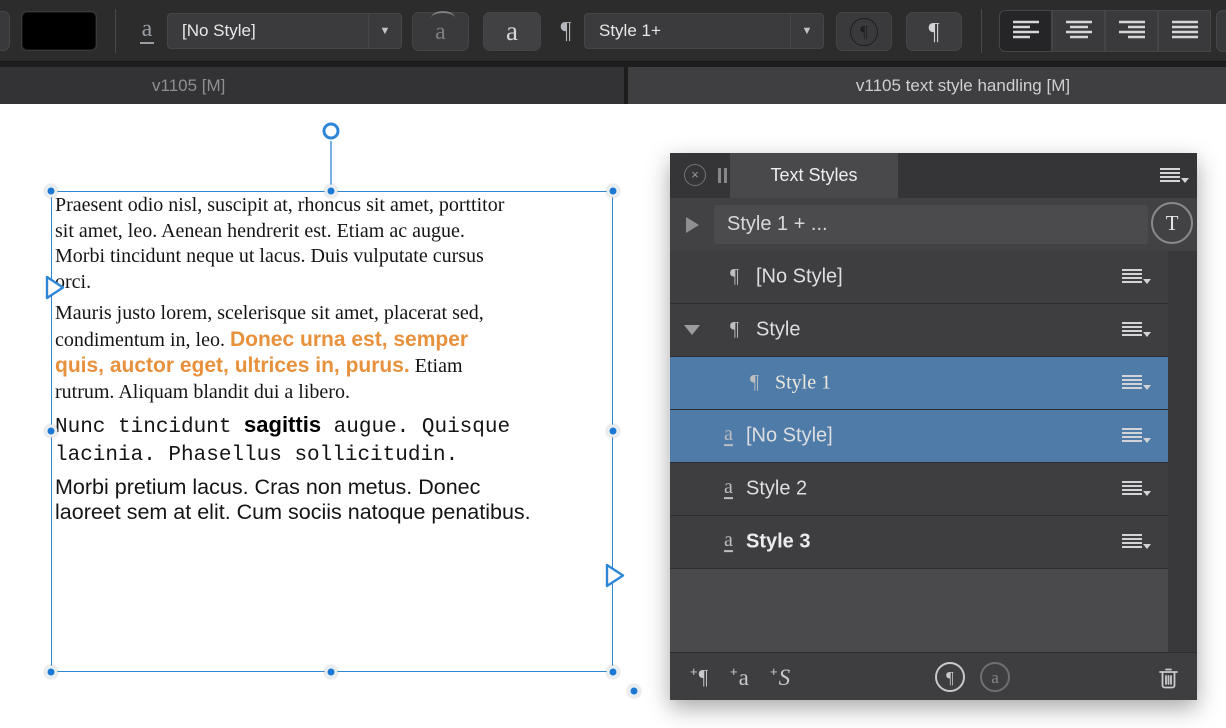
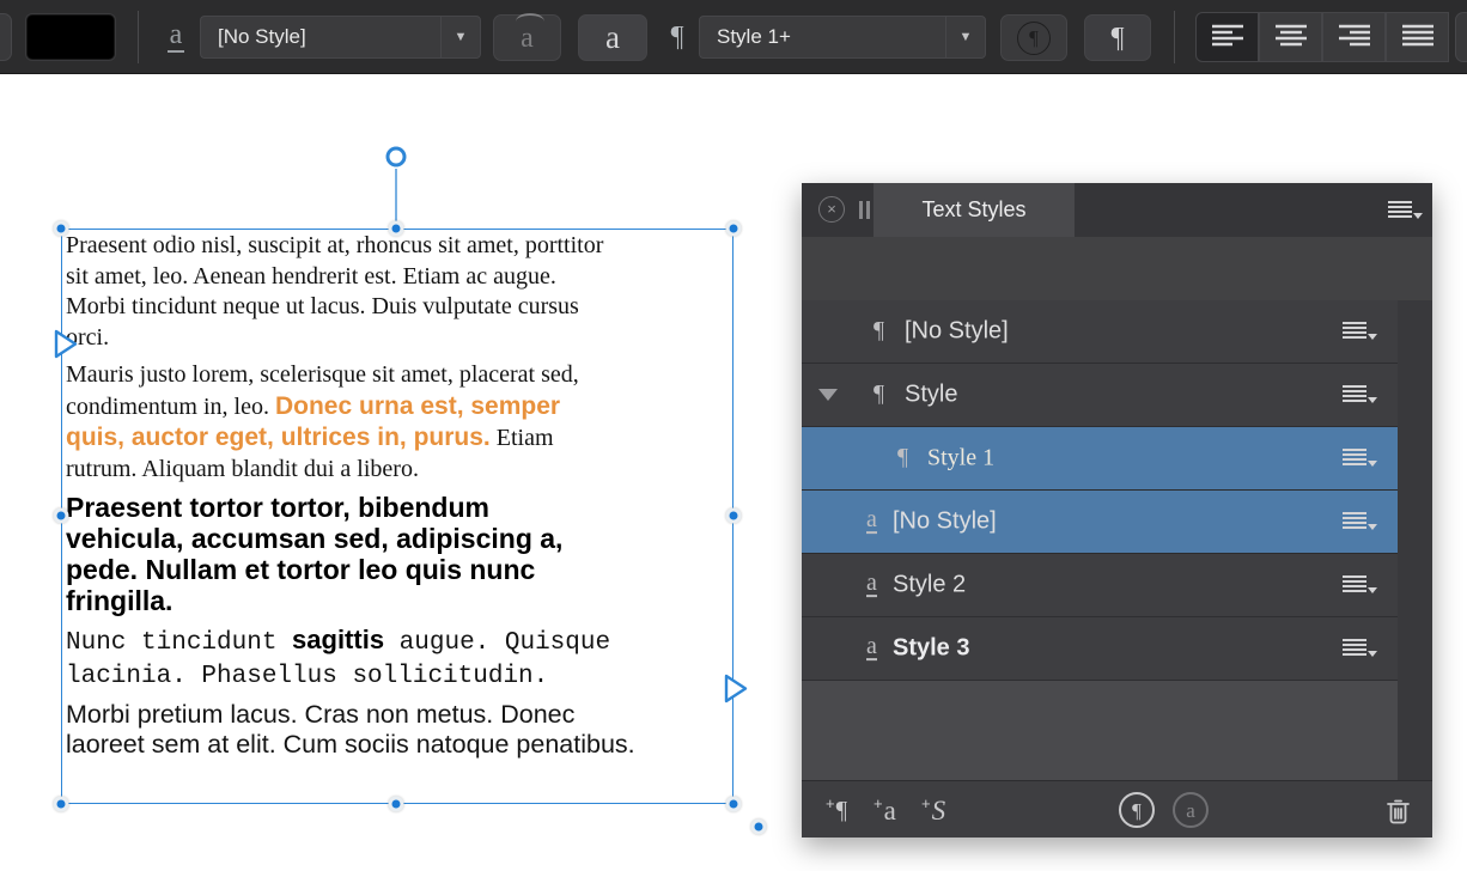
  a
  [No Style]
  ▼
  a
  a
  ¶
  Style 1+
  ▼
  ¶
  ¶
- v1105 [M]
- v1105 text style handling [M]
  Praesent odio nisl, suscipit at, rhoncus sit amet, porttitor
  sit amet, leo. Aenean hendrerit est. Etiam ac augue.
  Morbi tincidunt neque ut lacus. Duis vulputate cursus
  orci.
  Mauris justo lorem, scelerisque sit amet, placerat sed,
  condimentum in, leo. Donec urna est, semper
  quis, auctor eget, ultrices in, purus. Etiam
  rutrum. Aliquam blandit dui a libero.
+ Praesent tortor tortor, bibendum
+ vehicula, accumsan sed, adipiscing a,
+ pede. Nullam et tortor leo quis nunc
+ fringilla.
  Nunc tincidunt sagittis augue. Quisque
  lacinia. Phasellus sollicitudin.
  Morbi pretium lacus. Cras non metus. Donec
  laoreet sem at elit. Cum sociis natoque penatibus.
  ×
  Text Styles
- Style 1 + ...
- T
  ¶
  [No Style]
  ¶
  Style
  ¶
  Style 1
  a
  [No Style]
  a
  Style 2
  a
  Style 3
  +
  ¶
  +
  a
  +
  S
  ¶
  a
